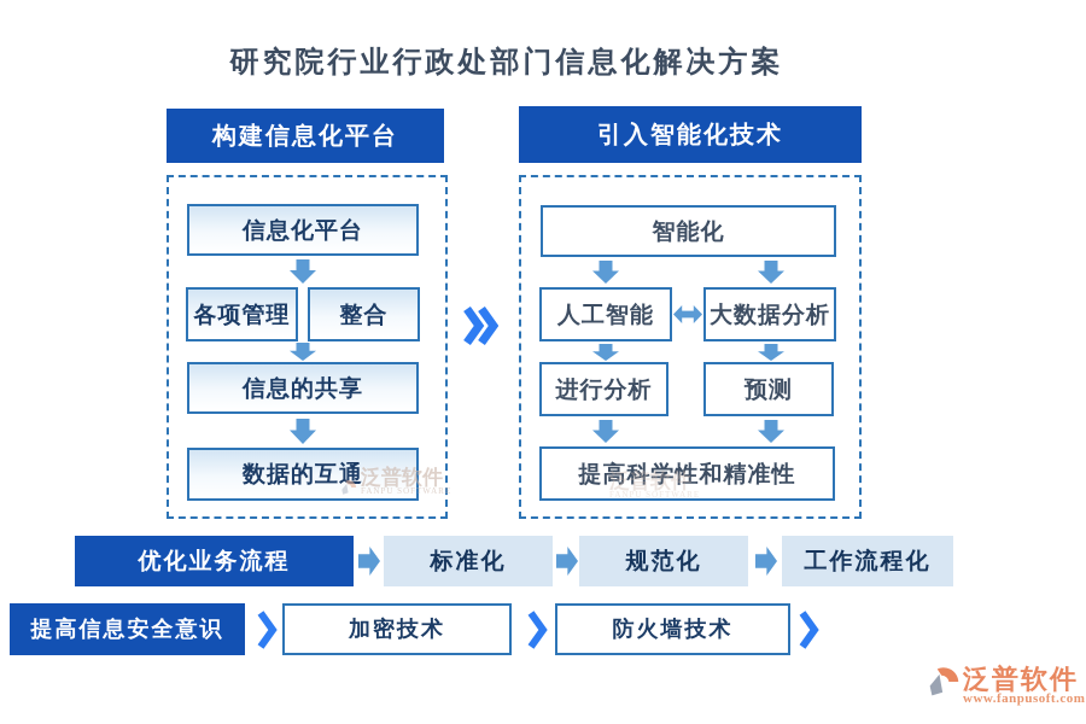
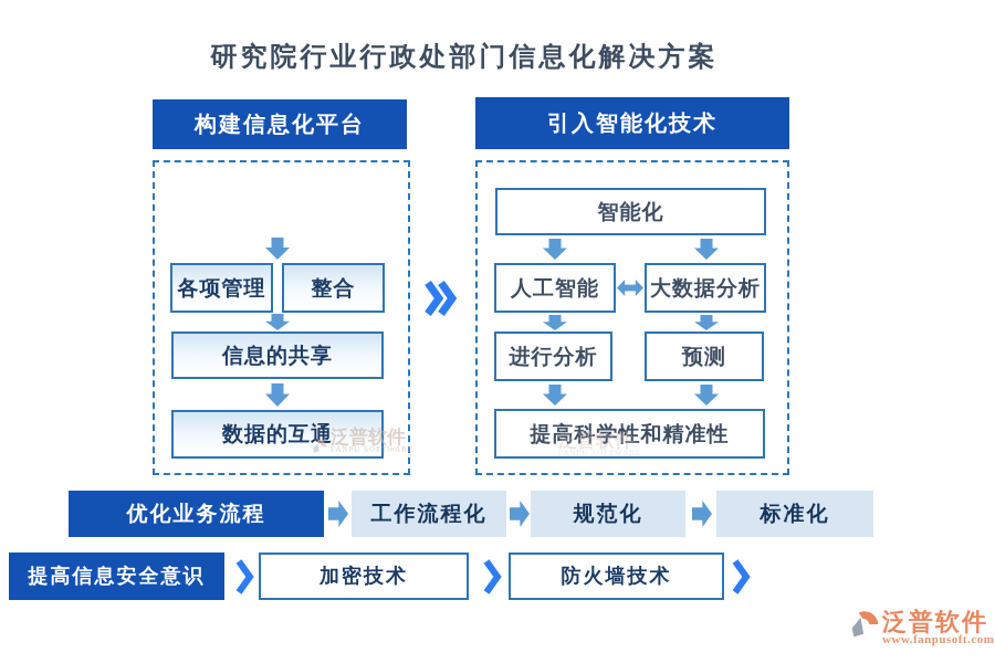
  研究院行业行政处部门信息化解决方案
  构建信息化平台
  引入智能化技术
- 信息化平台
  各项管理
  整合
  信息的共享
  数据的互通
  泛普软件
  FANPU SOFTWARE
  智能化
  人工智能
  大数据分析
  进行分析
  预测
  提高科学性和精准性
  泛普软件
  FANPU SOFTWARE
  优化业务流程
- 标准化
+ 工作流程化
  规范化
- 工作流程化
+ 标准化
  提高信息安全意识
  加密技术
  防火墙技术
  泛普软件
  www.fanpusoft.com
